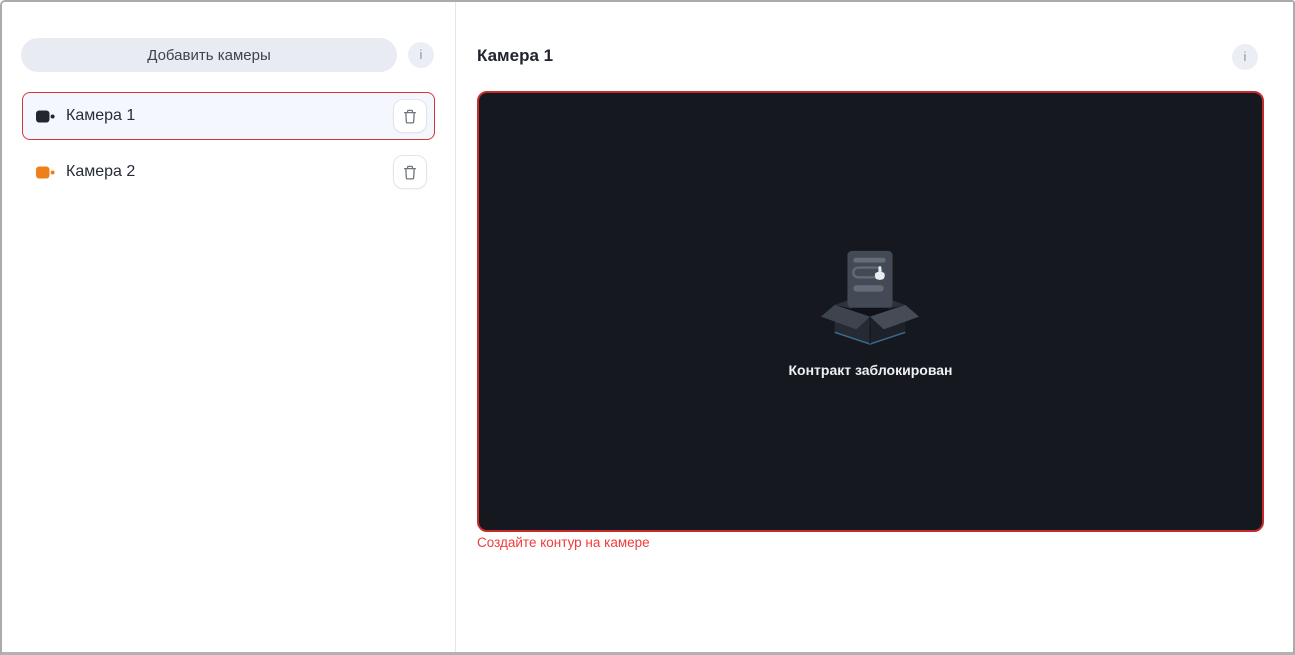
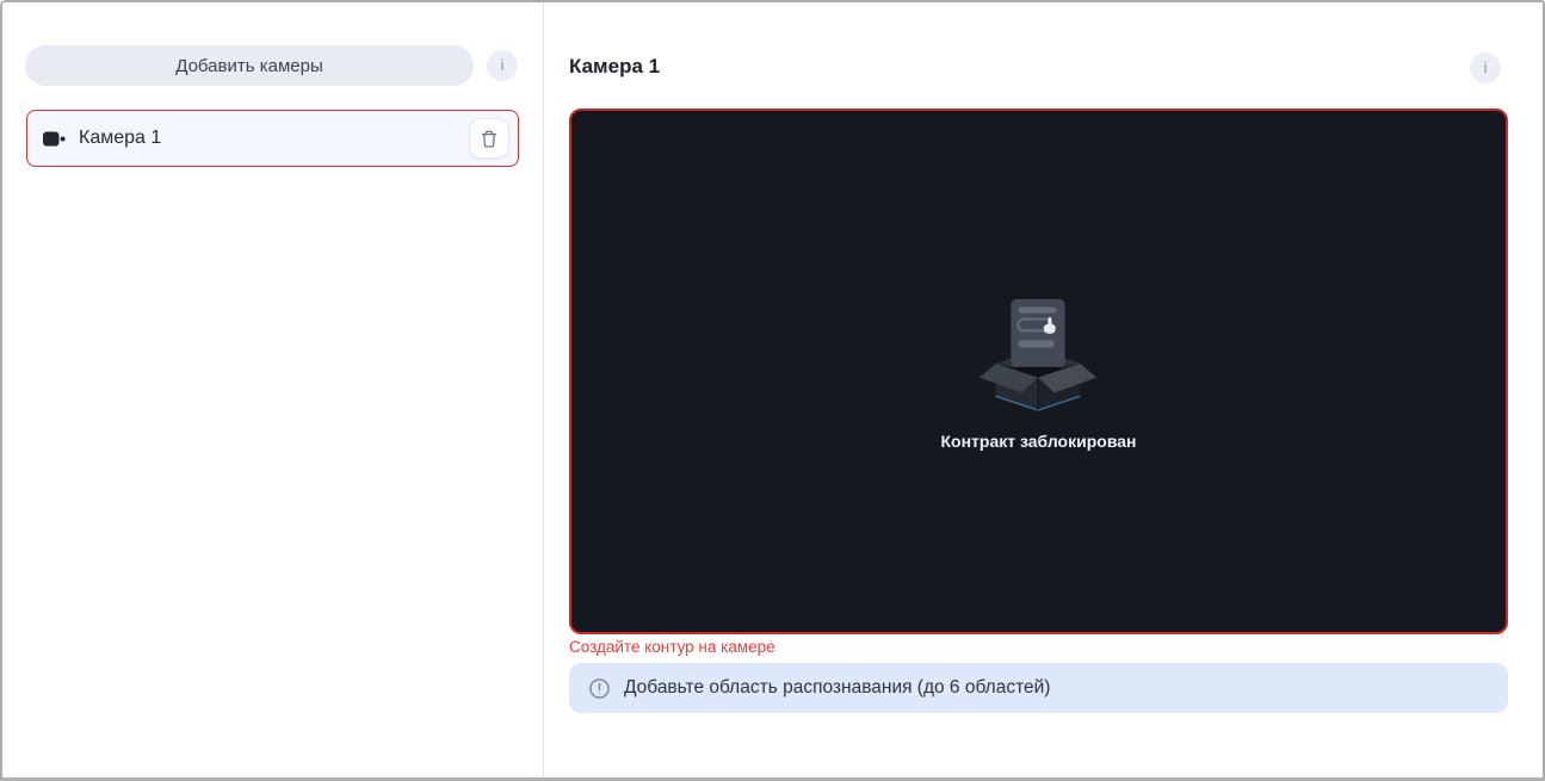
  Добавить камеры
  i
  Камера 1
- Камера 2
  Камера 1
  i
  Контракт заблокирован
  Создайте контур на камере
+ Добавьте область распознавания (до 6 областей)
